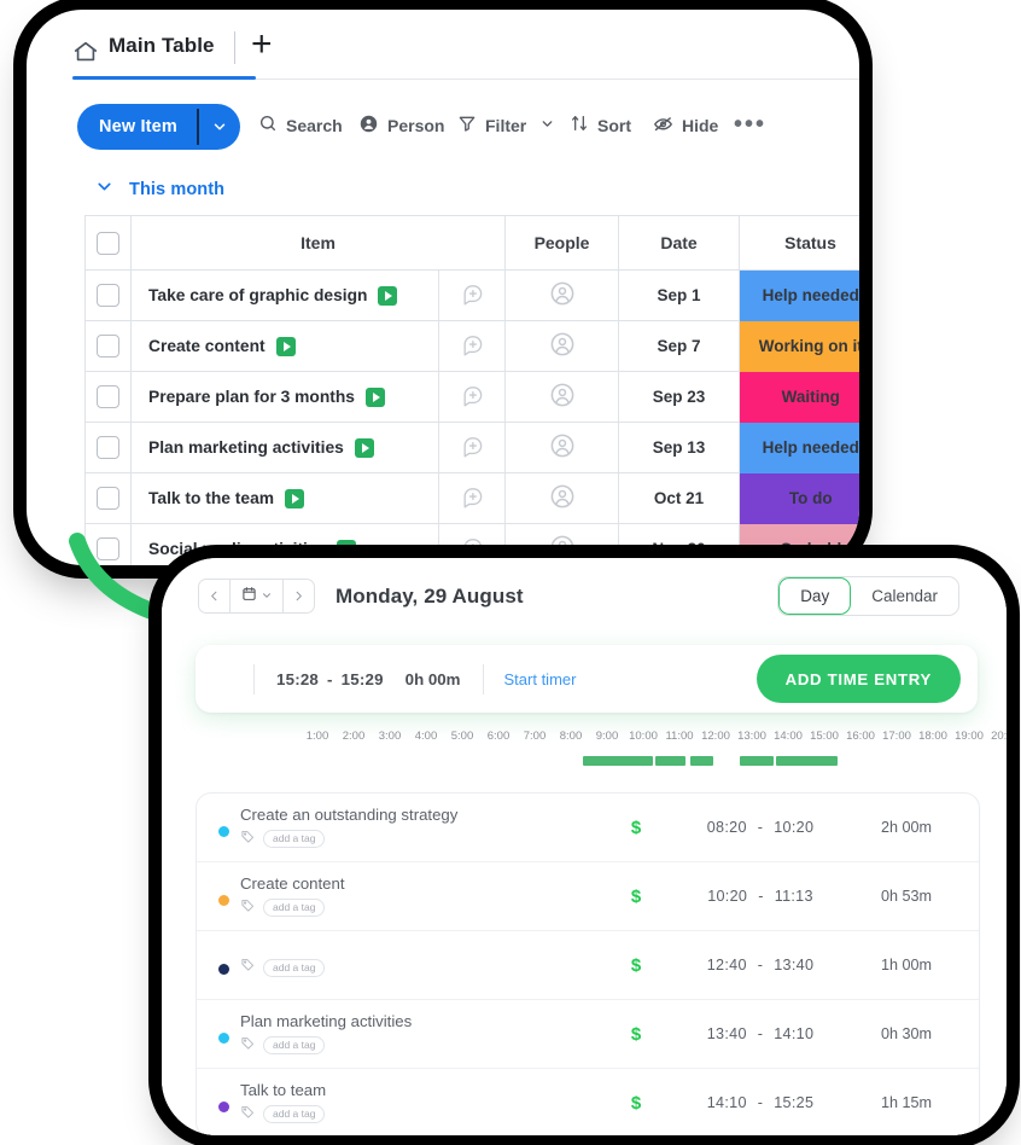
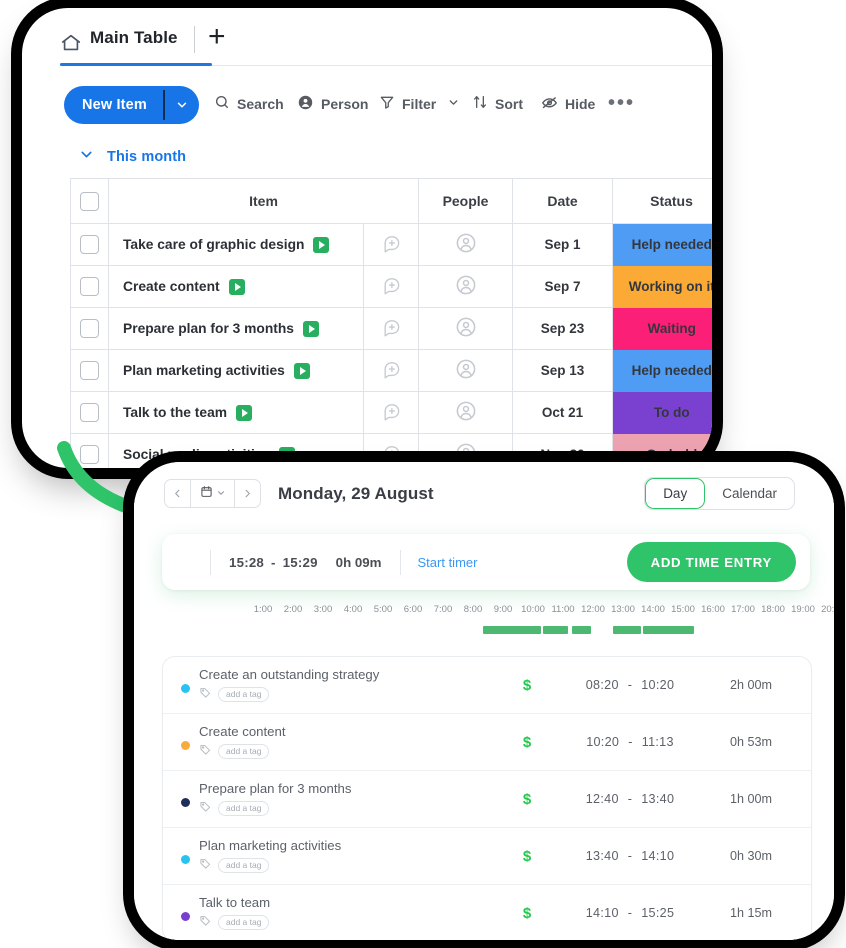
  Main Table
  +
  New Item
  Search
  Person
  Filter
  Sort
  Hide
  •••
  This month
  	Item	People	Date	Status
  	Take care of graphic design			Sep 1	Help needed
  	Create content			Sep 7	Working on i
  	Prepare plan for 3 months			Sep 23	Waiting
  	Plan marketing activities			Sep 13	Help needed
  	Talk to the team			Oct 21	To do
  	Social media activities			Nov 30	On hold
  Monday, 29 August
  Day
  Calendar
  15:28
  -
  15:29
- 0h 00m
+ 0h 09m
  Start timer
  ADD TIME ENTRY
  1:00
  2:00
  3:00
  4:00
  5:00
  6:00
  7:00
  8:00
  9:00
  10:00
  11:00
  12:00
  13:00
  14:00
  15:00
  16:00
  17:00
  18:00
  19:00
  Create an outstanding strategy
  add a tag
  $
  08:20 - 10:20
  2h 00m
  Create content
  add a tag
  $
  10:20 - 11:13
  0h 53m
+ Prepare plan for 3 months
  add a tag
  $
  12:40 - 13:40
  1h 00m
  Plan marketing activities
  add a tag
  $
  13:40 - 14:10
  0h 30m
  Talk to team
  add a tag
  $
  14:10 - 15:25
  1h 15m
